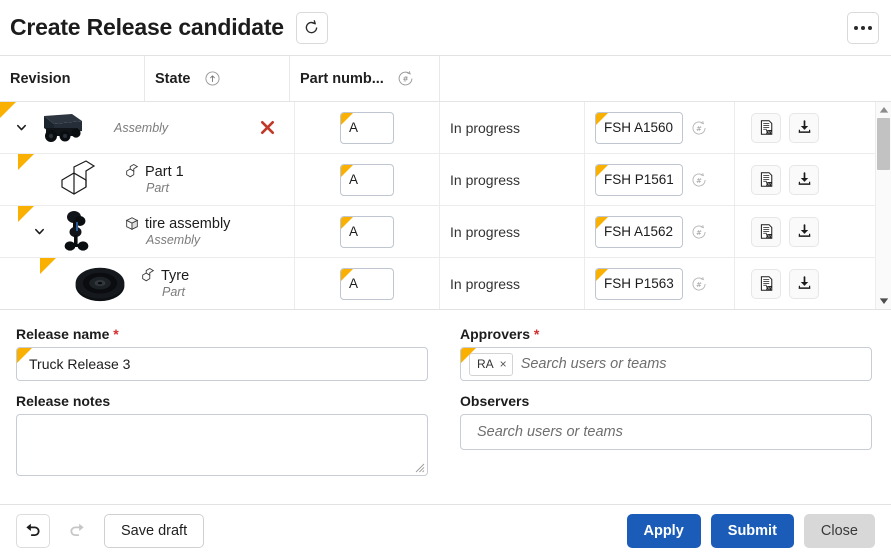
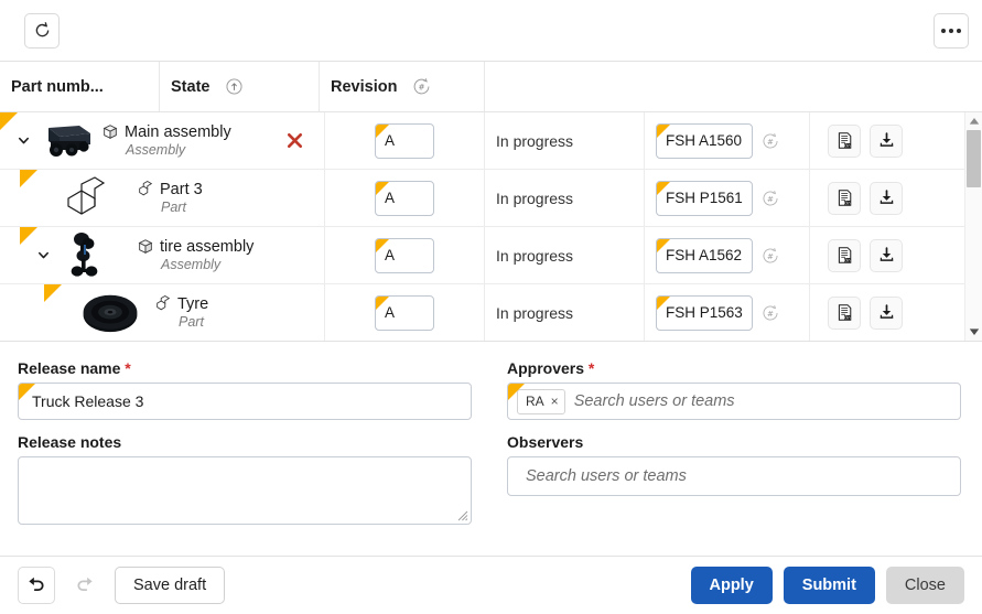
- Create Release candidate
- Revision
+ Part numb...
  State
- Part numb...
+ Revision
  #
+ Main assembly
  Assembly
  A
  In progress
  FSH A1560
  #
- Part 1
+ Part 3
  Part
  A
  In progress
  FSH P1561
  #
  tire assembly
  Assembly
  A
  In progress
  FSH A1562
  #
  Tyre
  Part
  A
  In progress
  FSH P1563
  #
  Release name *
  Truck Release 3
  Release notes
  Approvers *
  RA
  ×
  Search users or teams
  Observers
  Search users or teams
  Save draft
  Apply
  Submit
  Close
